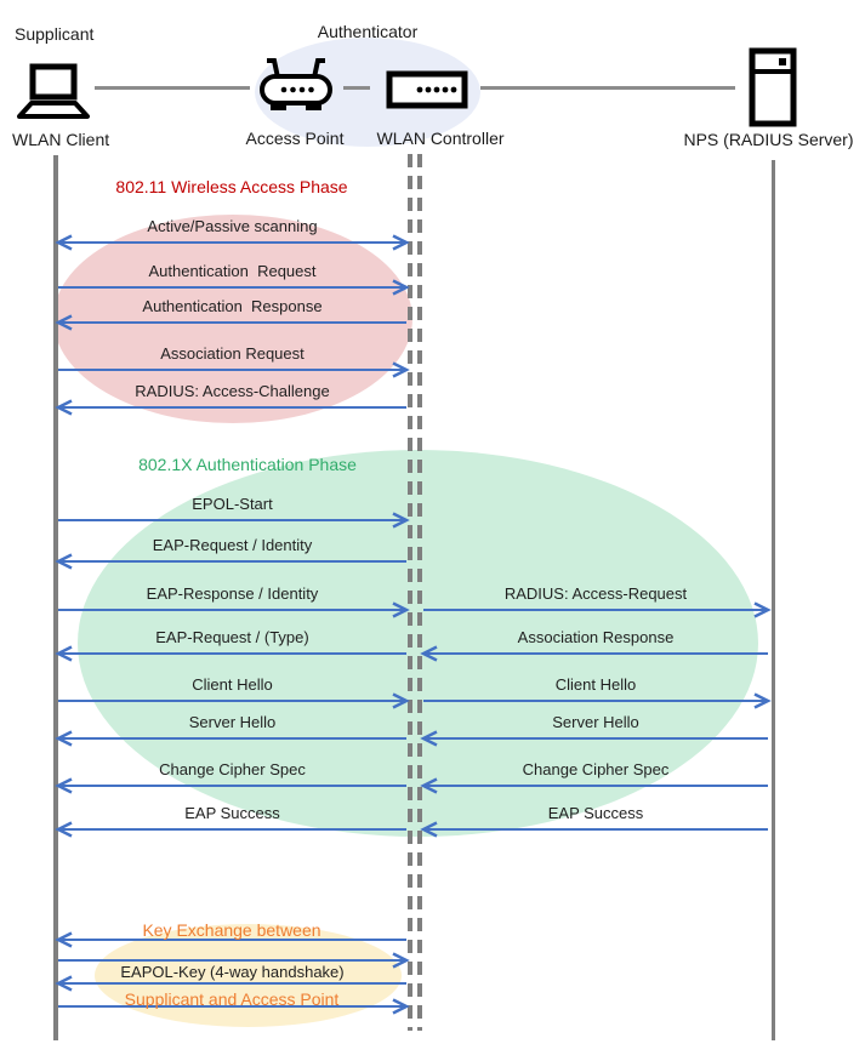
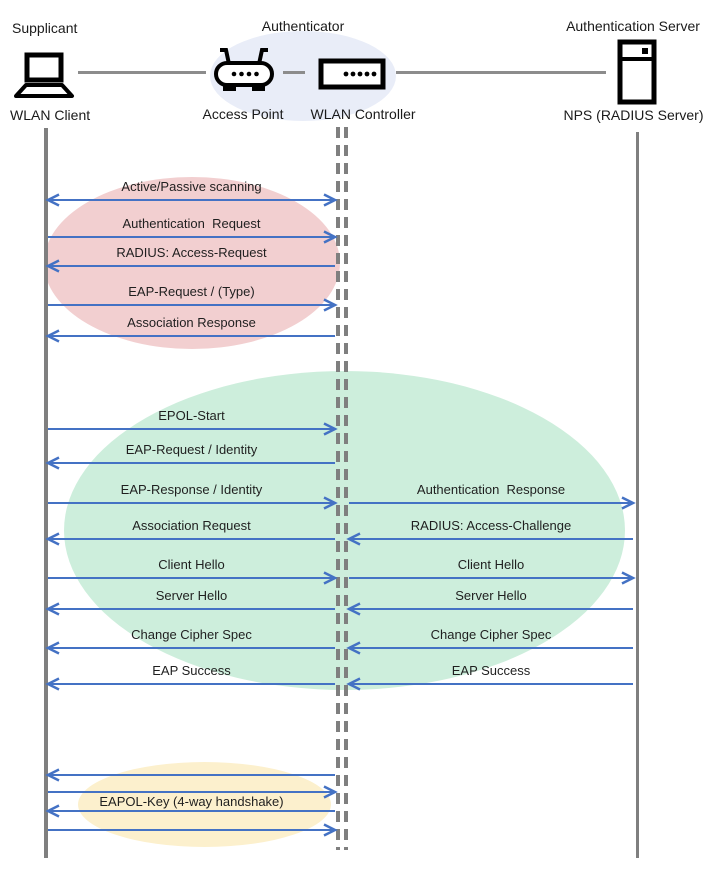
  Supplicant
  Authenticator
+ Authentication Server
  WLAN Client
  Access Point
  WLAN Controller
  NPS (RADIUS Server)
- 802.11 Wireless Access Phase
- 802.1X Authentication Phase
- Key Exchange between
- Supplicant and Access Point
  Active/Passive scanning
  Authentication Request
- Authentication Response
+ RADIUS: Access-Request
- Association Request
+ EAP-Request / (Type)
- RADIUS: Access-Challenge
+ Association Response
  EPOL-Start
  EAP-Request / Identity
  EAP-Response / Identity
- RADIUS: Access-Request
+ Authentication Response
- EAP-Request / (Type)
+ Association Request
- Association Response
+ RADIUS: Access-Challenge
  Client Hello
  Client Hello
  Server Hello
  Server Hello
  Change Cipher Spec
  Change Cipher Spec
  EAP Success
  EAP Success
  EAPOL-Key (4-way handshake)
